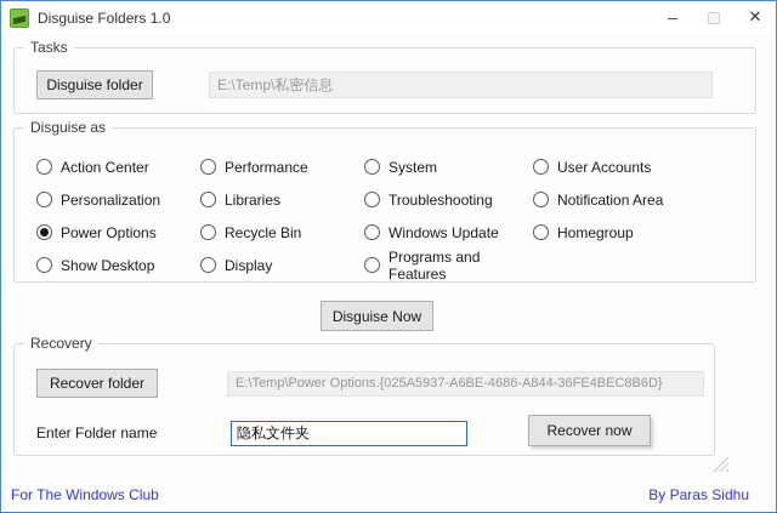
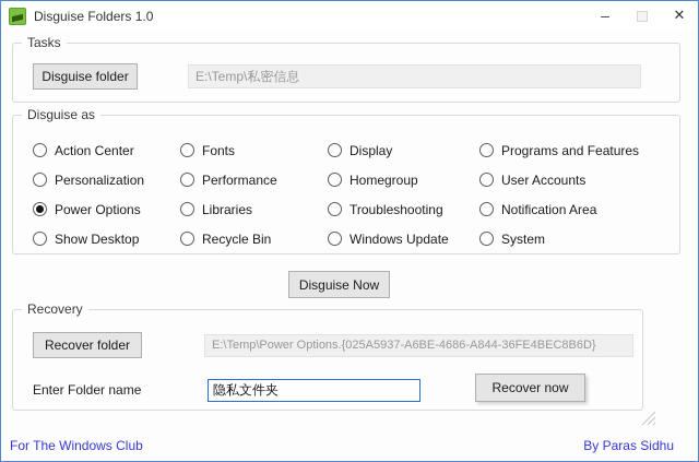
  Disguise Folders 1.0
  –
  ✕
  Tasks
  Disguise folder
  E:\Temp\私密信息
  Disguise as
  Action Center
  Personalization
  Power Options
  Show Desktop
+ Fonts
  Performance
  Libraries
  Recycle Bin
  Display
- System
+ Homegroup
  Troubleshooting
  Windows Update
  Programs and Features
  User Accounts
  Notification Area
- Homegroup
+ System
  Disguise Now
  Recovery
  Recover folder
  E:\Temp\Power Options.{025A5937-A6BE-4686-A844-36FE4BEC8B6D}
  Enter Folder name
  隐私文件夹
  Recover now
  For The Windows Club
  By Paras Sidhu
